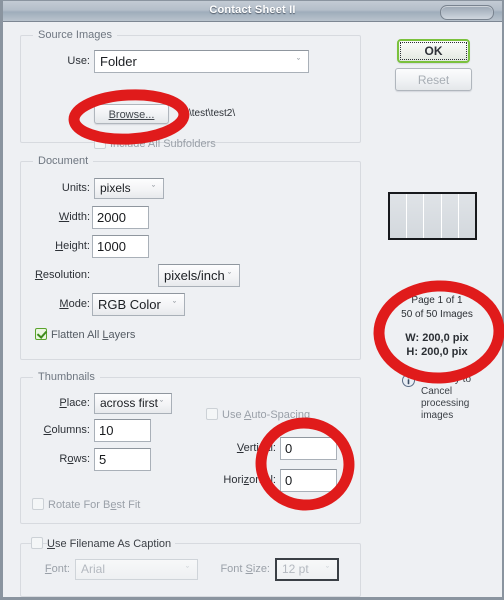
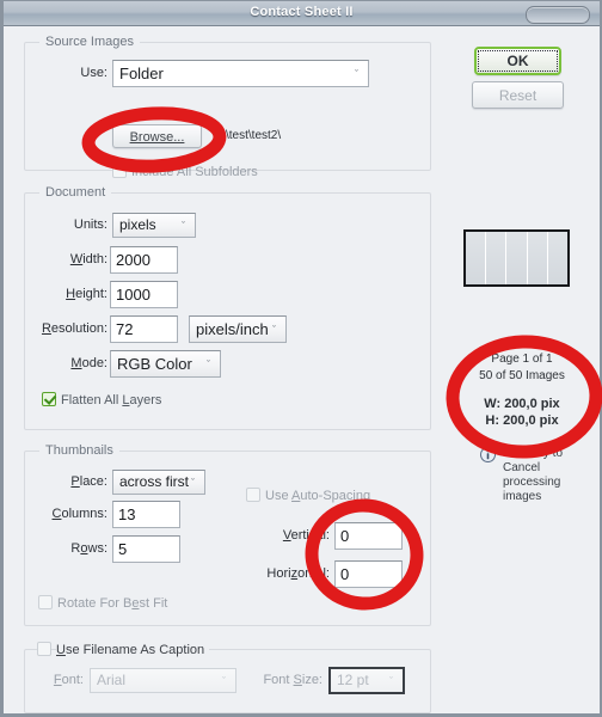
  Contact Sheet II
  Source Images
  Use:
  Folder
  ˇ
  Browse...
  \test\test2\
  e All Subfolders
  Document
  Units:
  pixels
  ˇ
  Width:
  2000
  Height:
  1000
  Resolution:
+ 72
  pixels/inch
  ˇ
  Mode:
  RGB Color
  ˇ
  Flatten All Layers
  Thumbnails
  Place:
  across first
  ˇ
  Columns:
- 10
+ 13
  Rows:
  5
  Rotate For Best Fit
  Use Auto-Spacing
  Vertil:
  0
  Horizonl:
  0
  Use Filename As Caption
  Font:
  Arial
  ˇ
  Font Size:
  12 pt
  ˇ
  OK
  Reset
  Page 1 of 1
  50 of 50 Images
  W: 200,0 pix
  H: 200,0 pix
  to Cancel processing images
